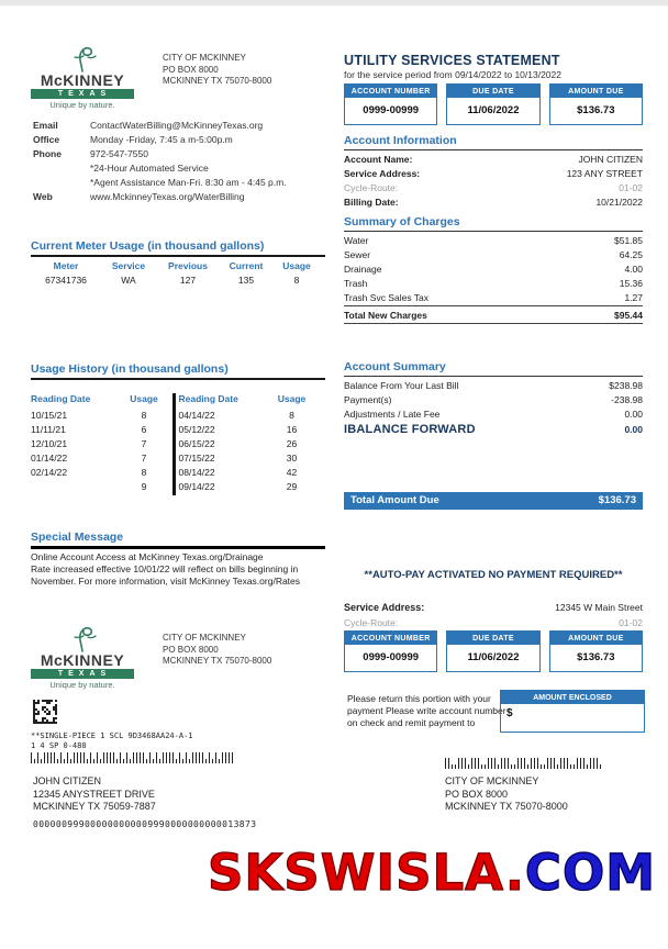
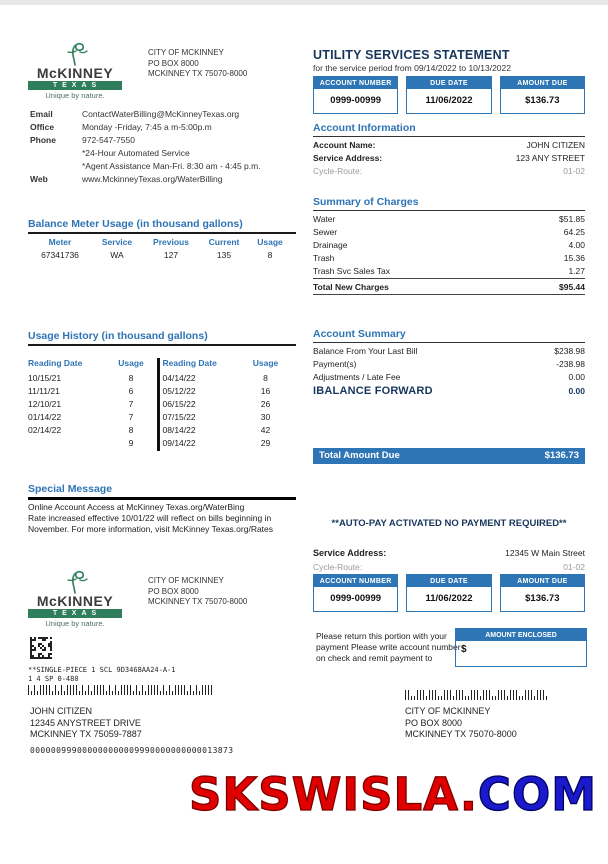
  McKINNEY
  Unique by nature.
  CITY OF MCKINNEY
  PO BOX 8000
  MCKINNEY TX 75070-8000
  Email
  ContactWaterBilling@McKinneyTexas.org
  Office
  Monday -Friday, 7:45 a m-5:00p.m
  Phone
  972-547-7550
  *24-Hour Automated Service
  *Agent Assistance Man-Fri. 8:30 am - 4:45 p.m.
  Web
  www.MckinneyTexas.org/WaterBilling
- Current Meter Usage (in thousand gallons)
+ Balance Meter Usage (in thousand gallons)
  Meter
  Service
  Previous
  Current
  Usage
  67341736
  WA
  127
  135
  8
  Usage History (in thousand gallons)
  Reading Date
  Usage
  10/15/21
  8
  11/11/21
  6
  12/10/21
  7
  01/14/22
  7
  02/14/22
  8
  9
  Reading Date
  Usage
  04/14/22
  8
  05/12/22
  16
  06/15/22
  26
  07/15/22
  30
  08/14/22
  42
  09/14/22
  29
  Special Message
- Online Account Access at McKinney Texas.org/Drainage
+ Online Account Access at McKinney Texas.org/WaterBing
  Rate increased effective 10/01/22 will reflect on bills beginning in
  November. For more information, visit McKinney Texas.org/Rates
  McKINNEY
  Unique by nature.
  CITY OF MCKINNEY
  PO BOX 8000
  MCKINNEY TX 75070-8000
  **SINGLE-PIECE 1 SCL 9D3468AA24-A-1
  1 4 SP 0-480
  JOHN CITIZEN
  12345 ANYSTREET DRIVE
  MCKINNEY TX 75059-7887
  000000999000000000009990000000000013873
  UTILITY SERVICES STATEMENT
  for the service period from 09/14/2022 to 10/13/2022
  0999-00999
  11/06/2022
  $136.73
  Account Information
  Account Name:
  JOHN CITIZEN
  Service Address:
  123 ANY STREET
  Cycle-Route:
  01-02
- Billing Date:
- 10/21/2022
  Summary of Charges
  Water
  $51.85
  Sewer
  64.25
  Drainage
  4.00
  Trash
  15.36
  Trash Svc Sales Tax
  1.27
  Total New Charges
  $95.44
  Account Summary
  Balance From Your Last Bill
  $238.98
  Payment(s)
  -238.98
  Adjustments / Late Fee
  0.00
  IBALANCE FORWARD
  0.00
  Total Amount Due
  $136.73
  **AUTO-PAY ACTIVATED NO PAYMENT REQUIRED**
  Service Address:
  12345 W Main Street
  Cycle-Route:
  01-02
  0999-00999
  11/06/2022
  $136.73
  Please return this portion with your payment Please write account number on check and remit payment to
  $
  CITY OF MCKINNEY
  PO BOX 8000
  MCKINNEY TX 75070-8000
  SKSWISLA.COM
